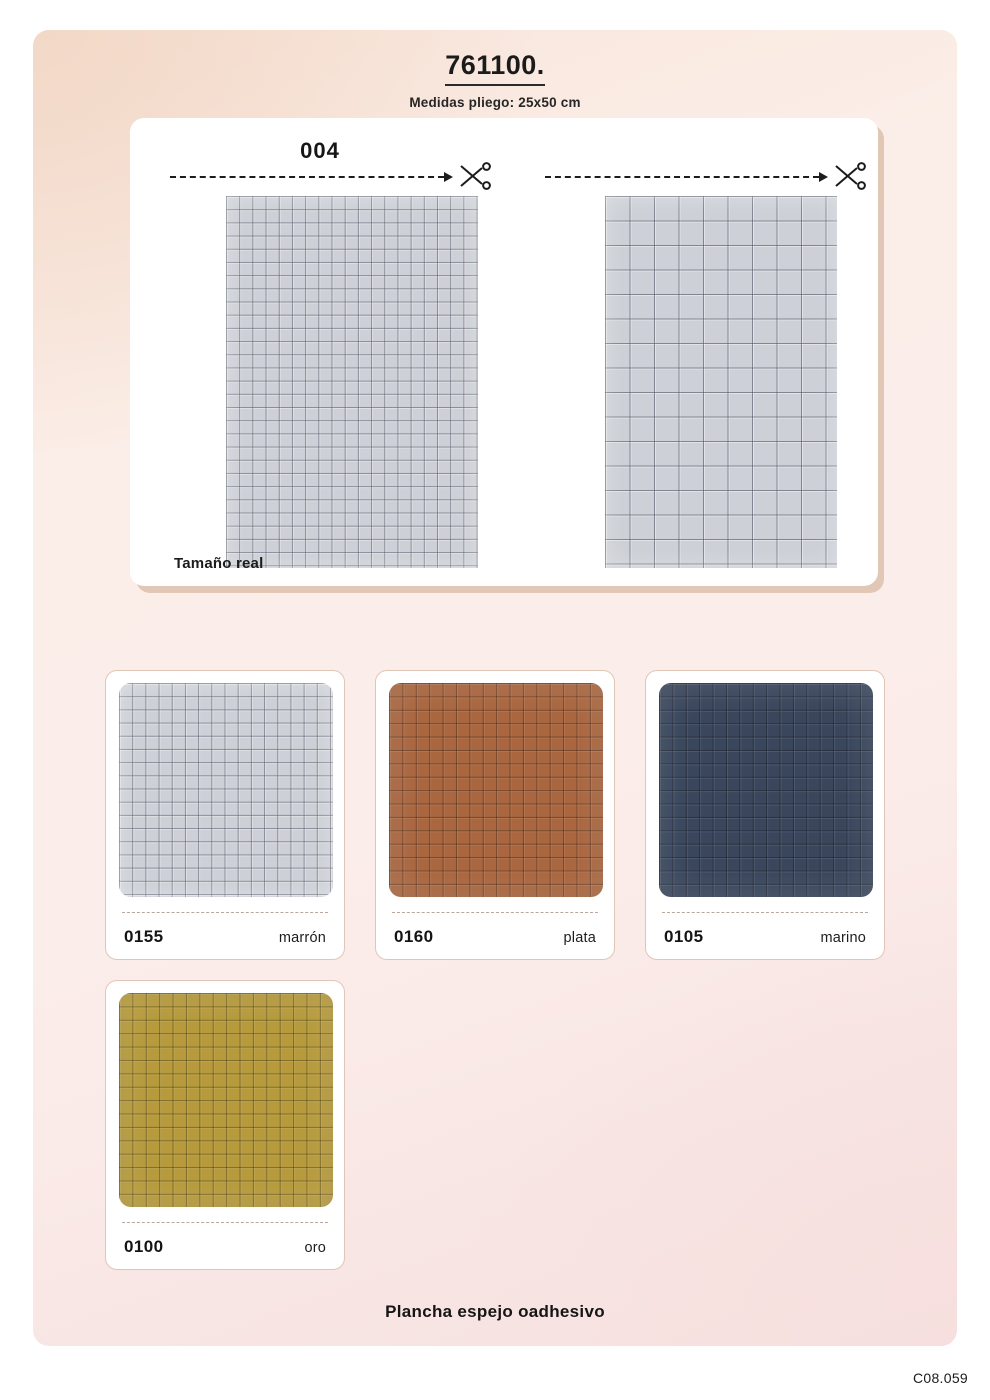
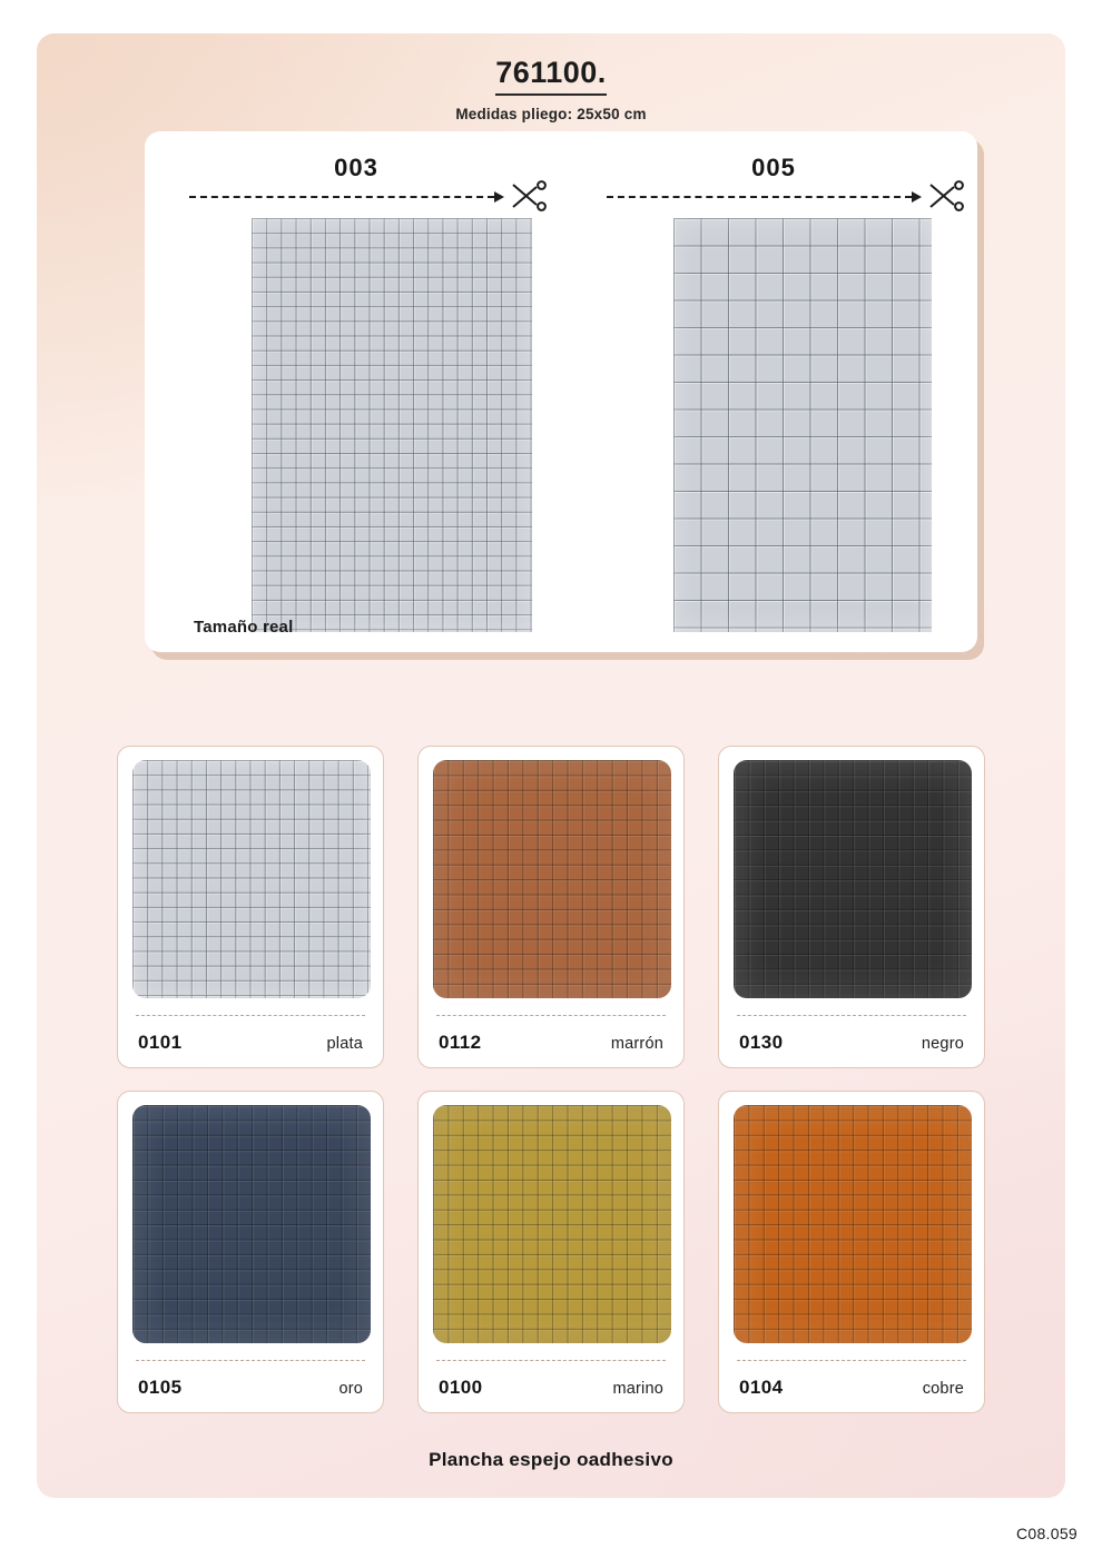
  761100.
  Medidas pliego: 25x50 cm
- 004
+ 003
+ 005
  Tamaño real
- 0155
+ 0101
- marrón
+ plata
- 0160
+ 0112
- plata
+ marrón
+ 0130
+ negro
  0105
- marino
+ oro
  0100
- oro
+ marino
+ 0104
+ cobre
  Plancha espejo oadhesivo
  C08.059
